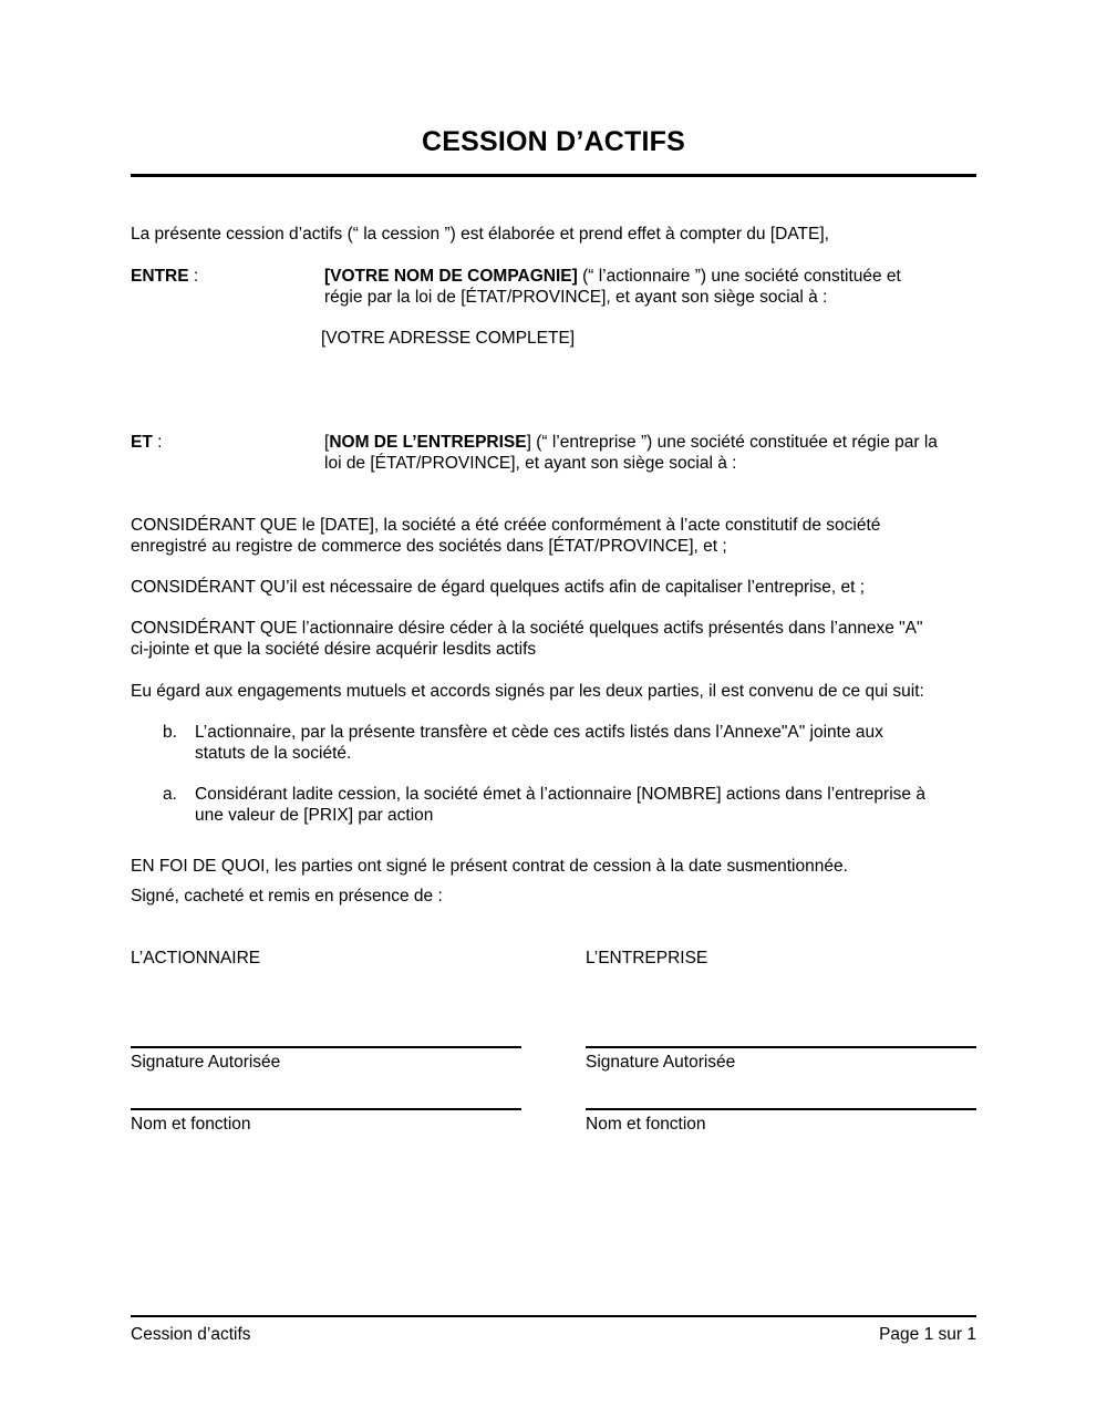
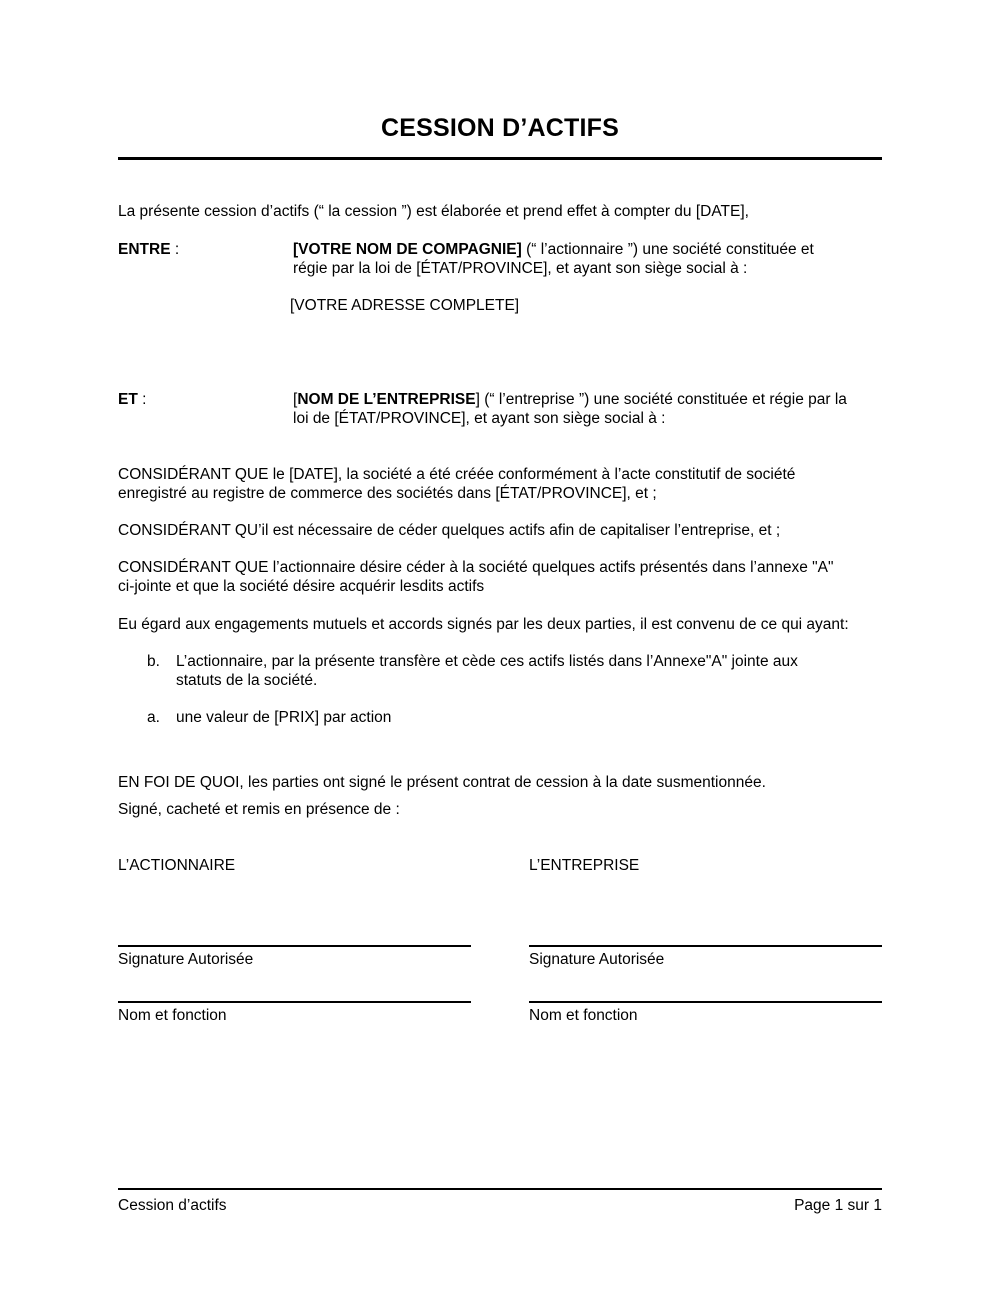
  CESSION D’ACTIFS
  La présente cession d’actifs (“ la cession ”) est élaborée et prend effet à compter du [DATE],
  ENTRE :
  [VOTRE NOM DE COMPAGNIE] (“ l’actionnaire ”) une société constituée et
  régie par la loi de [ÉTAT/PROVINCE], et ayant son siège social à :
  [VOTRE ADRESSE COMPLETE]
  ET :
  [NOM DE L’ENTREPRISE] (“ l’entreprise ”) une société constituée et régie par la
  loi de [ÉTAT/PROVINCE], et ayant son siège social à :
  CONSIDÉRANT QUE le [DATE], la société a été créée conformément à l’acte constitutif de société
  enregistré au registre de commerce des sociétés dans [ÉTAT/PROVINCE], et ;
- CONSIDÉRANT QU’il est nécessaire de égard quelques actifs afin de capitaliser l’entreprise, et ;
+ CONSIDÉRANT QU’il est nécessaire de céder quelques actifs afin de capitaliser l’entreprise, et ;
  CONSIDÉRANT QUE l’actionnaire désire céder à la société quelques actifs présentés dans l’annexe "A"
  ci-jointe et que la société désire acquérir lesdits actifs
- Eu égard aux engagements mutuels et accords signés par les deux parties, il est convenu de ce qui suit:
+ Eu égard aux engagements mutuels et accords signés par les deux parties, il est convenu de ce qui ayant:
  b.
  L’actionnaire, par la présente transfère et cède ces actifs listés dans l’Annexe"A" jointe aux
  statuts de la société.
  a.
- Considérant ladite cession, la société émet à l’actionnaire [NOMBRE] actions dans l’entreprise à
  une valeur de [PRIX] par action
  EN FOI DE QUOI, les parties ont signé le présent contrat de cession à la date susmentionnée.
  Signé, cacheté et remis en présence de :
  L’ACTIONNAIRE
  L’ENTREPRISE
  Signature Autorisée
  Signature Autorisée
  Nom et fonction
  Nom et fonction
  Cession d’actifs
  Page 1 sur 1
